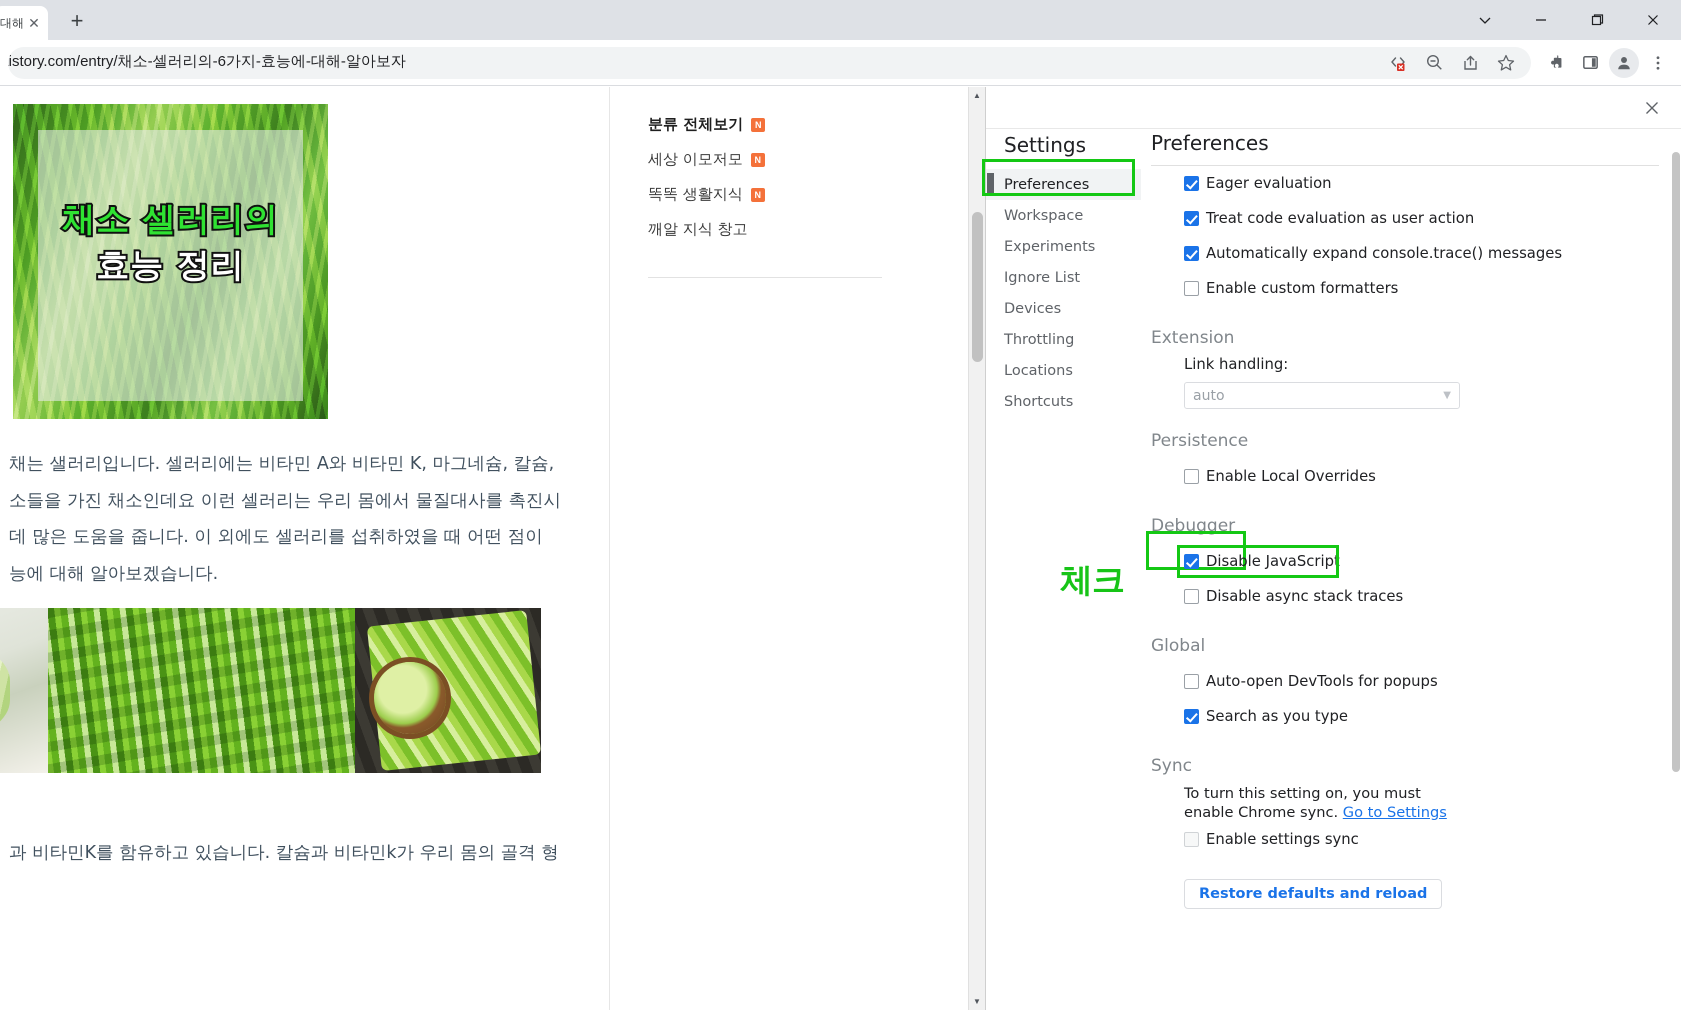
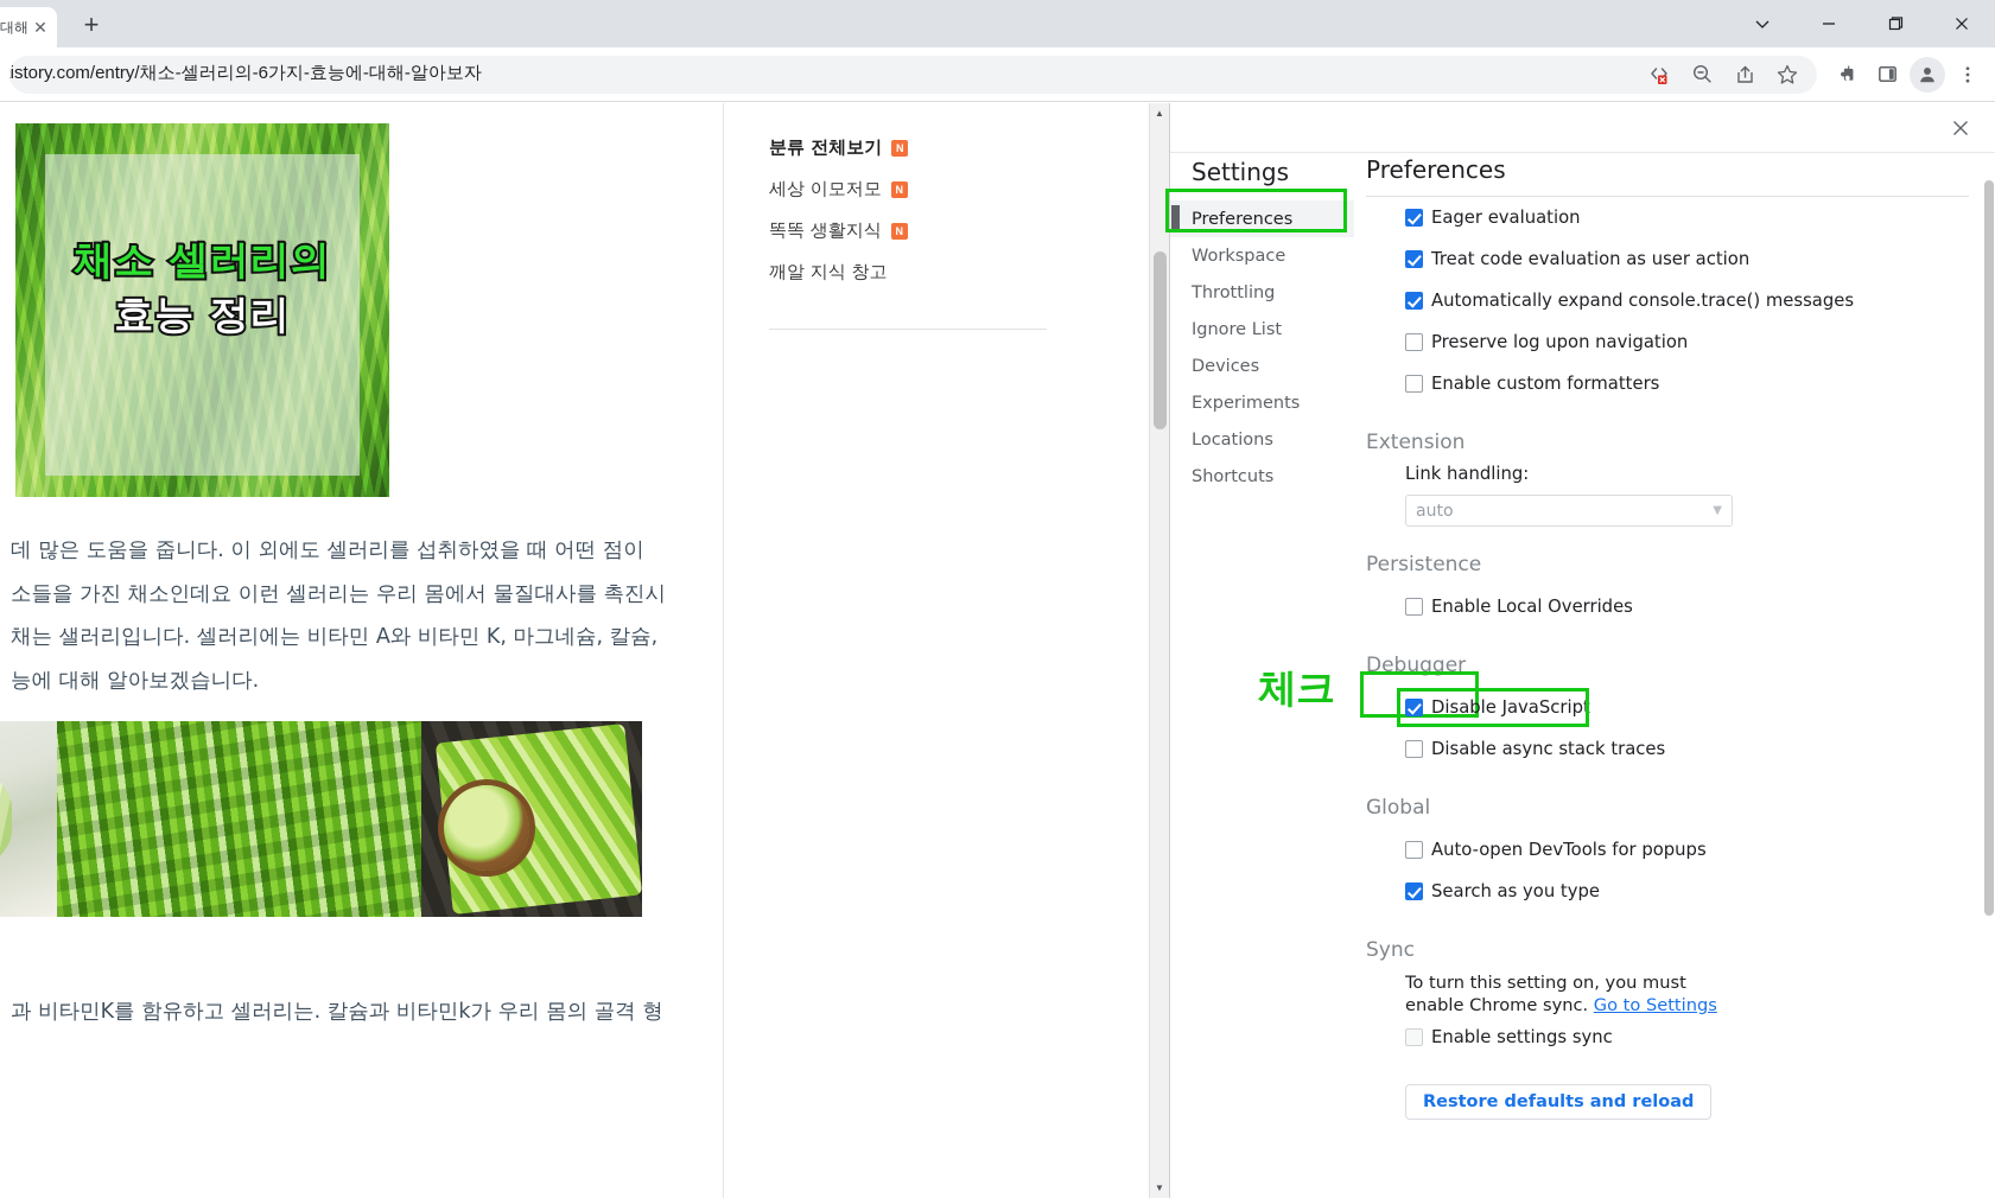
  대해
  ✕
  +
  istory.com/entry/채소-셀러리의-6가지-효능에-대해-알아보자
  채소 셀러리의
  효능 정리
- 채는 샐러리입니다. 셀러리에는 비타민 A와 비타민 K, 마그네슘, 칼슘,
+ 데 많은 도움을 줍니다. 이 외에도 셀러리를 섭취하였을 때 어떤 점이
  소들을 가진 채소인데요 이런 셀러리는 우리 몸에서 물질대사를 촉진시
- 데 많은 도움을 줍니다. 이 외에도 셀러리를 섭취하였을 때 어떤 점이
+ 채는 샐러리입니다. 셀러리에는 비타민 A와 비타민 K, 마그네슘, 칼슘,
  능에 대해 알아보겠습니다.
- 과 비타민K를 함유하고 있습니다. 칼슘과 비타민k가 우리 몸의 골격 형
+ 과 비타민K를 함유하고 셀러리는. 칼슘과 비타민k가 우리 몸의 골격 형
  분류 전체보기
  N
  세상 이모저모
  N
  똑똑 생활지식
  N
  깨알 지식 창고
  ▲
  ▼
  Settings
  Preferences
  Workspace
- Experiments
+ Throttling
  Ignore List
  Devices
- Throttling
+ Experiments
  Locations
  Shortcuts
  Preferences
  Eager evaluation
  Treat code evaluation as user action
  Automatically expand console.trace() messages
+ Preserve log upon navigation
  Enable custom formatters
  Extension
  Link handling:
  auto
  ▼
  Persistence
  Enable Local Overrides
  Debugger
  Disable JavaScript
  Disable async stack traces
  Global
  Auto-open DevTools for popups
  Search as you type
  Sync
  To turn this setting on, you must enable Chrome sync. Go to Settings
  Enable settings sync
  Restore defaults and reload
  체크
